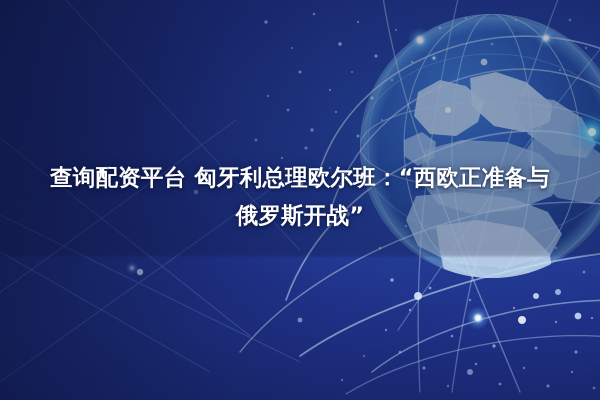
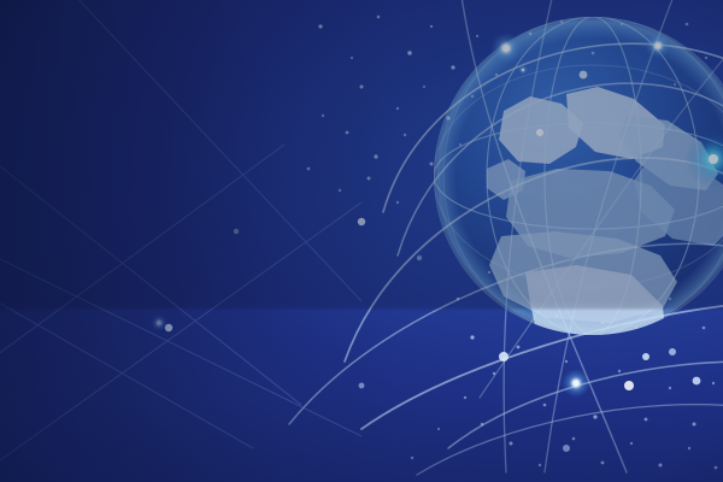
- 查询配资平台 匈牙利总理欧尔班：“西欧正准备与
- 俄罗斯开战”
